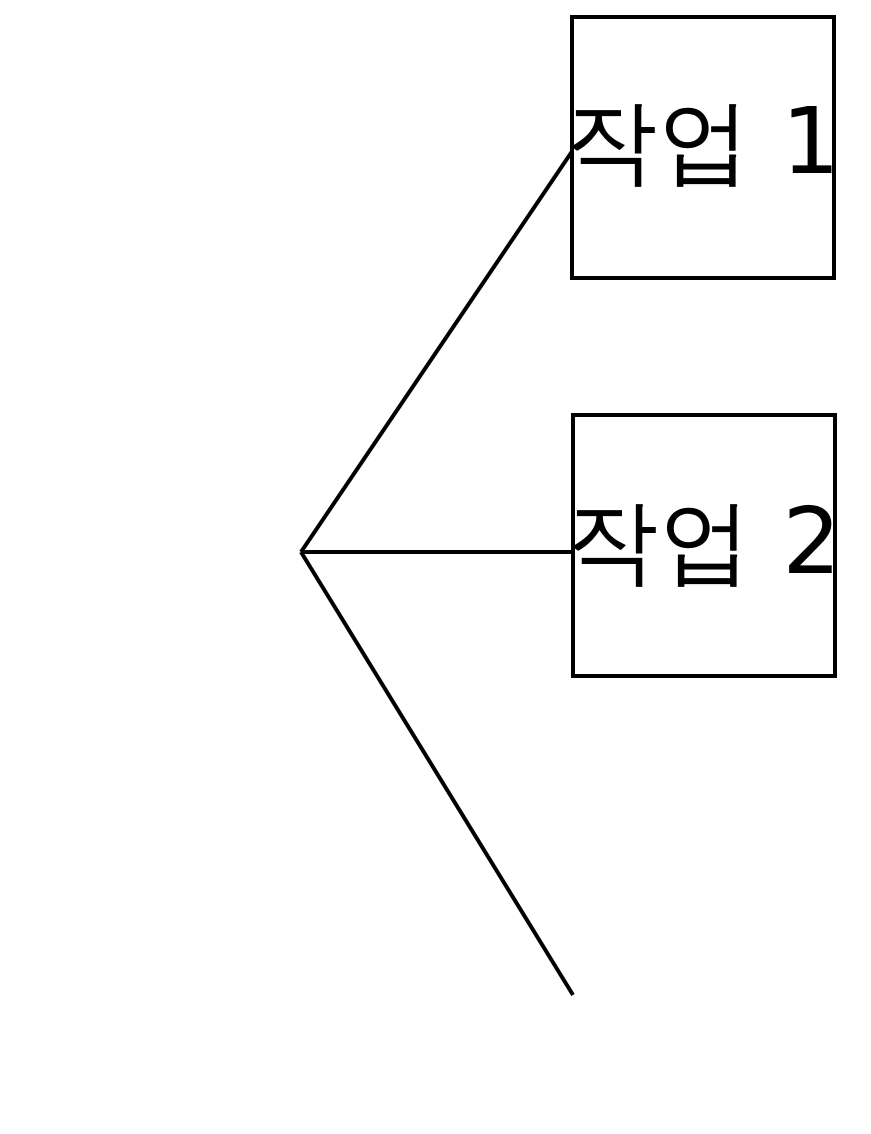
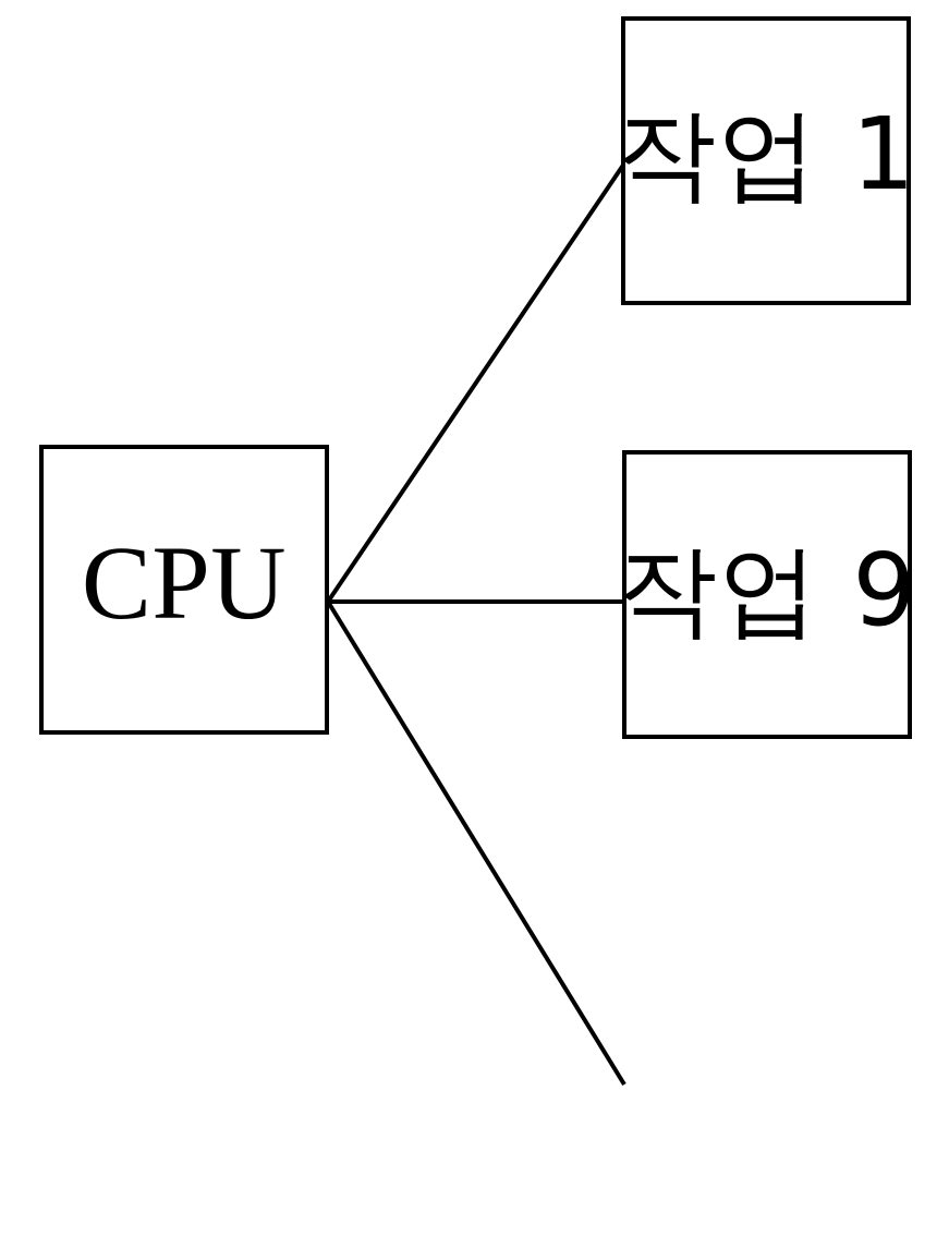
+ CPU
  작업 1
- 작업 2
+ 작업 9
